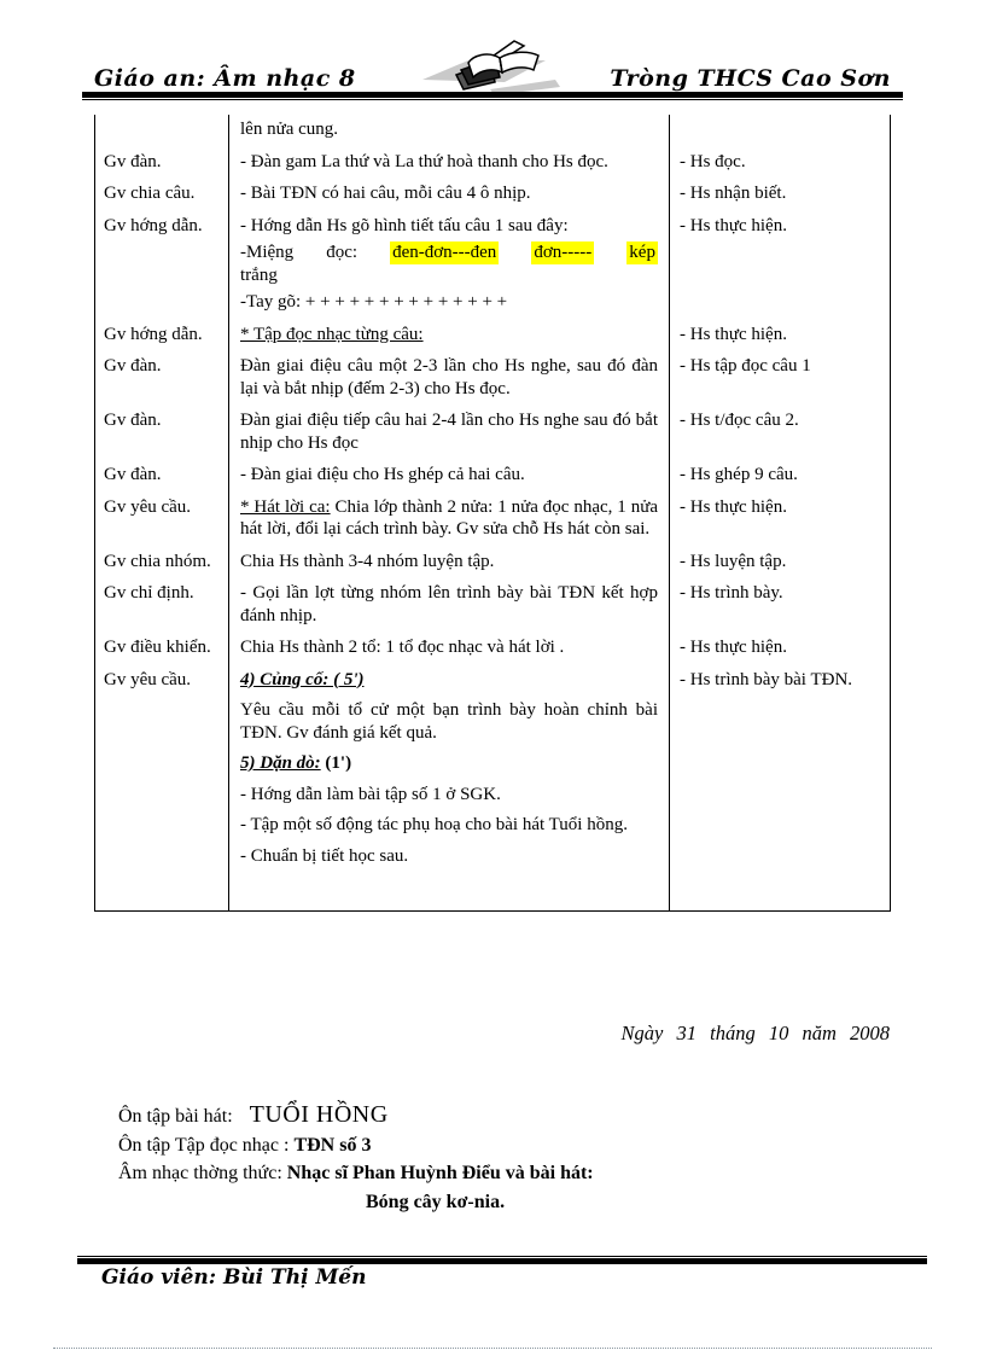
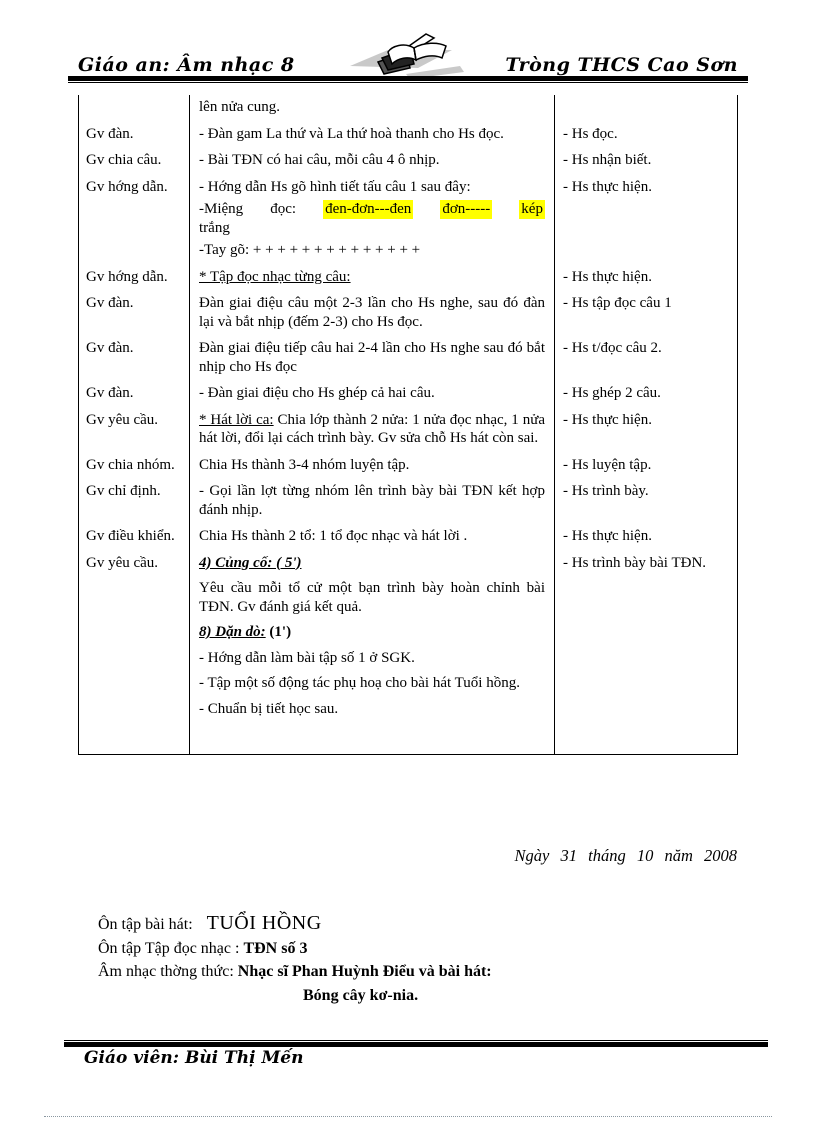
  Giáo an: Âm nhạc 8
  Tròng THCS Cao Sơn
  lên nửa cung.
  Gv đàn.
  - Đàn gam La thứ và La thứ hoà thanh cho Hs đọc.
  - Hs đọc.
  Gv chia câu.
  - Bài TĐN có hai câu, mỗi câu 4 ô nhịp.
  - Hs nhận biết.
  Gv hớng dẫn.
  - Hớng dẫn Hs gõ hình tiết tấu câu 1 sau đây:
  -Miệng
  đọc:
  đen-đơn---đen
  đơn-----
  kép
  trắng
  -Tay gõ: + + + + + + + + + + + + + +
  - Hs thực hiện.
  Gv hớng dẫn.
  * Tập đọc nhạc từng câu:
  - Hs thực hiện.
  Gv đàn.
  Đàn giai điệu câu một 2-3 lần cho Hs nghe, sau đó đàn lại và bắt nhịp (đếm 2-3) cho Hs đọc.
  - Hs tập đọc câu 1
  Gv đàn.
  Đàn giai điệu tiếp câu hai 2-4 lần cho Hs nghe sau đó bắt nhịp cho Hs đọc
  - Hs t/đọc câu 2.
  Gv đàn.
  - Đàn giai điệu cho Hs ghép cả hai câu.
- - Hs ghép 9 câu.
+ - Hs ghép 2 câu.
  Gv yêu cầu.
  * Hát lời ca: Chia lớp thành 2 nửa: 1 nửa đọc nhạc, 1 nửa hát lời, đổi lại cách trình bày. Gv sửa chỗ Hs hát còn sai.
  - Hs thực hiện.
  Gv chia nhóm.
  Chia Hs thành 3-4 nhóm luyện tập.
  - Hs luyện tập.
  Gv chỉ định.
  - Gọi lần lợt từng nhóm lên trình bày bài TĐN kết hợp đánh nhịp.
  - Hs trình bày.
  Gv điều khiển.
  Chia Hs thành 2 tổ: 1 tổ đọc nhạc và hát lời .
  - Hs thực hiện.
  Gv yêu cầu.
  4) Củng cố: ( 5')
  Yêu cầu mỗi tổ cử một bạn trình bày hoàn chỉnh bài TĐN. Gv đánh giá kết quả.
- 5) Dặn dò: (1')
+ 8) Dặn dò: (1')
  - Hớng dẫn làm bài tập số 1 ở SGK.
  - Tập một số động tác phụ hoạ cho bài hát Tuổi hồng.
  - Chuẩn bị tiết học sau.
  - Hs trình bày bài TĐN.
  Ngày 31 tháng 10 năm 2008
  Ôn tập bài hát: TUỔI HỒNG
  Ôn tập Tập đọc nhạc : TĐN số 3
  Âm nhạc thờng thức: Nhạc sĩ Phan Huỳnh Điểu và bài hát:
  Bóng cây kơ-nia.
  Giáo viên: Bùi Thị Mến
